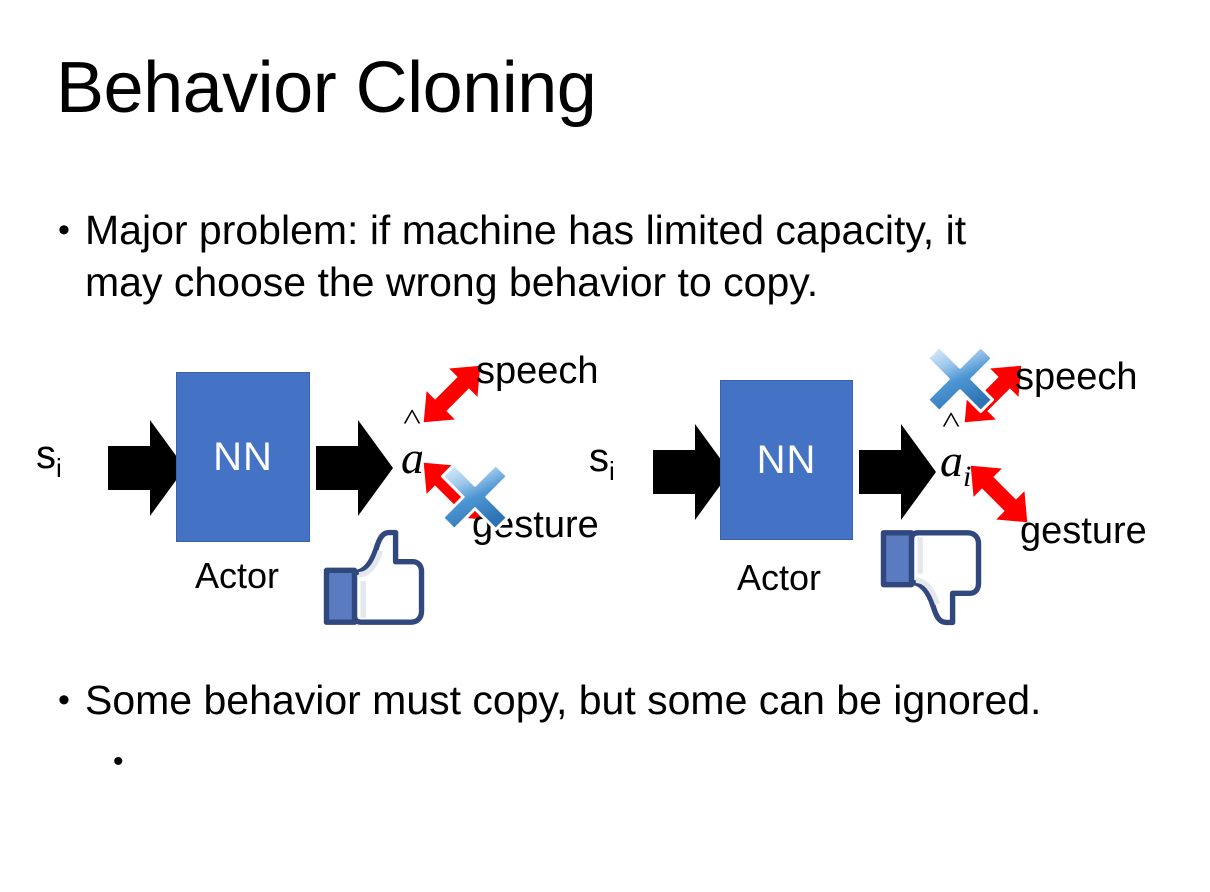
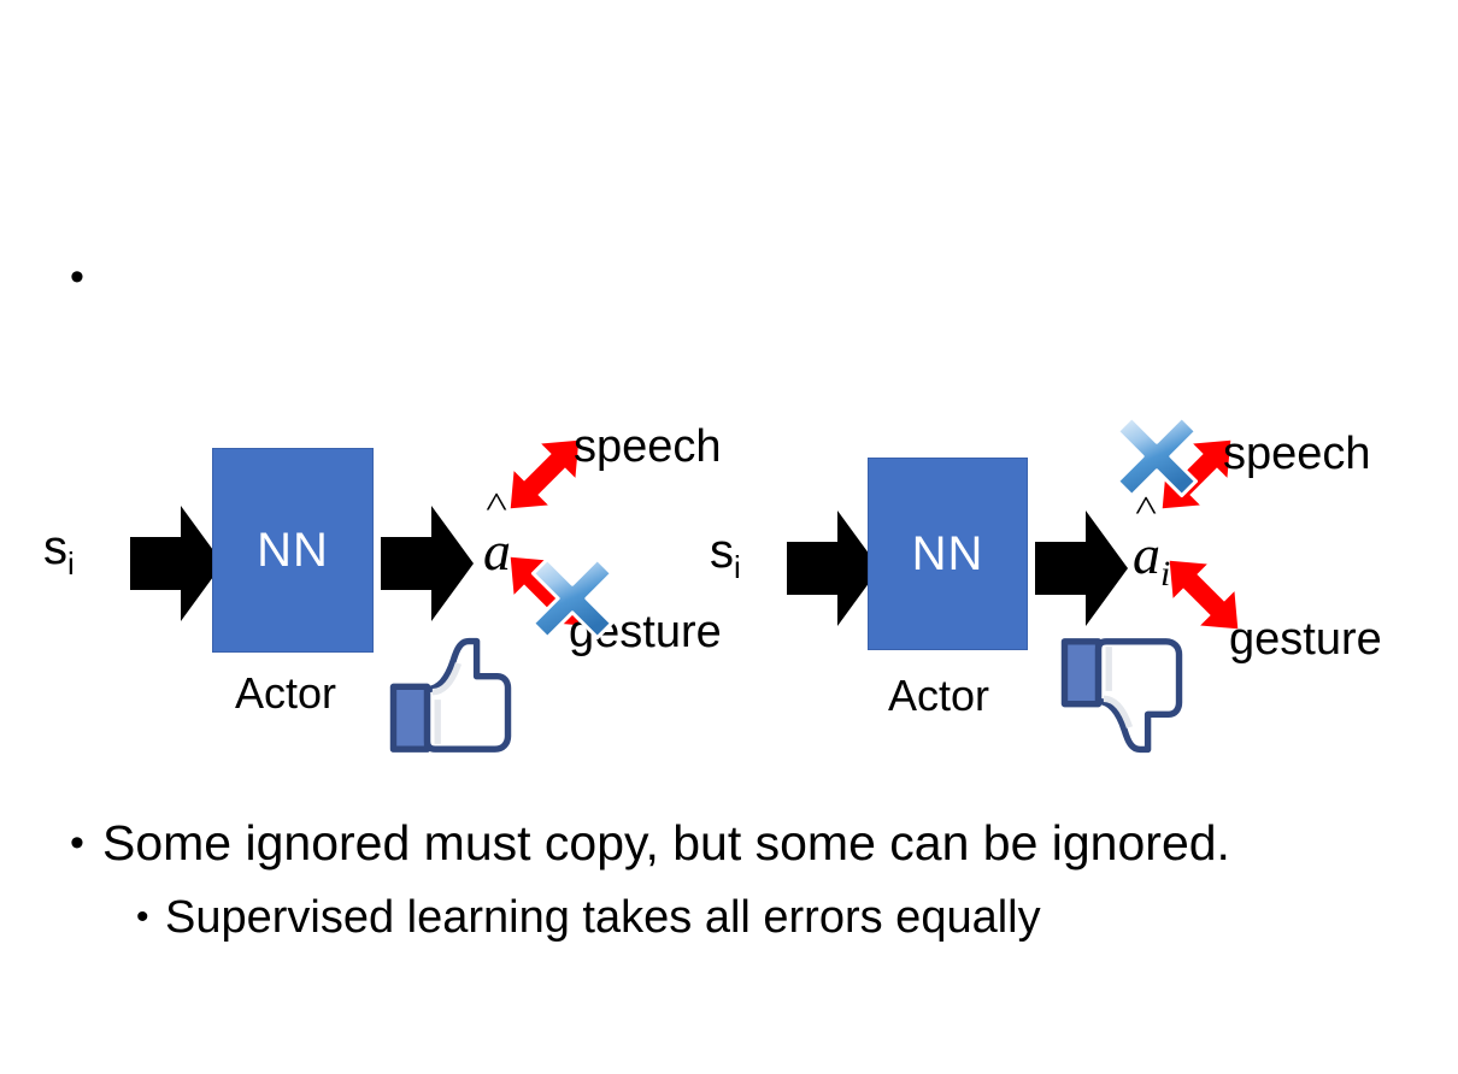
- Behavior Cloning
  •
- Major problem: if machine has limited capacity, it
- may choose the wrong behavior to copy.
  si
  NN
  Actor
  speech
  gesture
  si
  NN
  Actor
  ai
  speech
  gesture
  •
- Some behavior must copy, but some can be ignored.
+ Some ignored must copy, but some can be ignored.
  •
+ Supervised learning takes all errors equally
